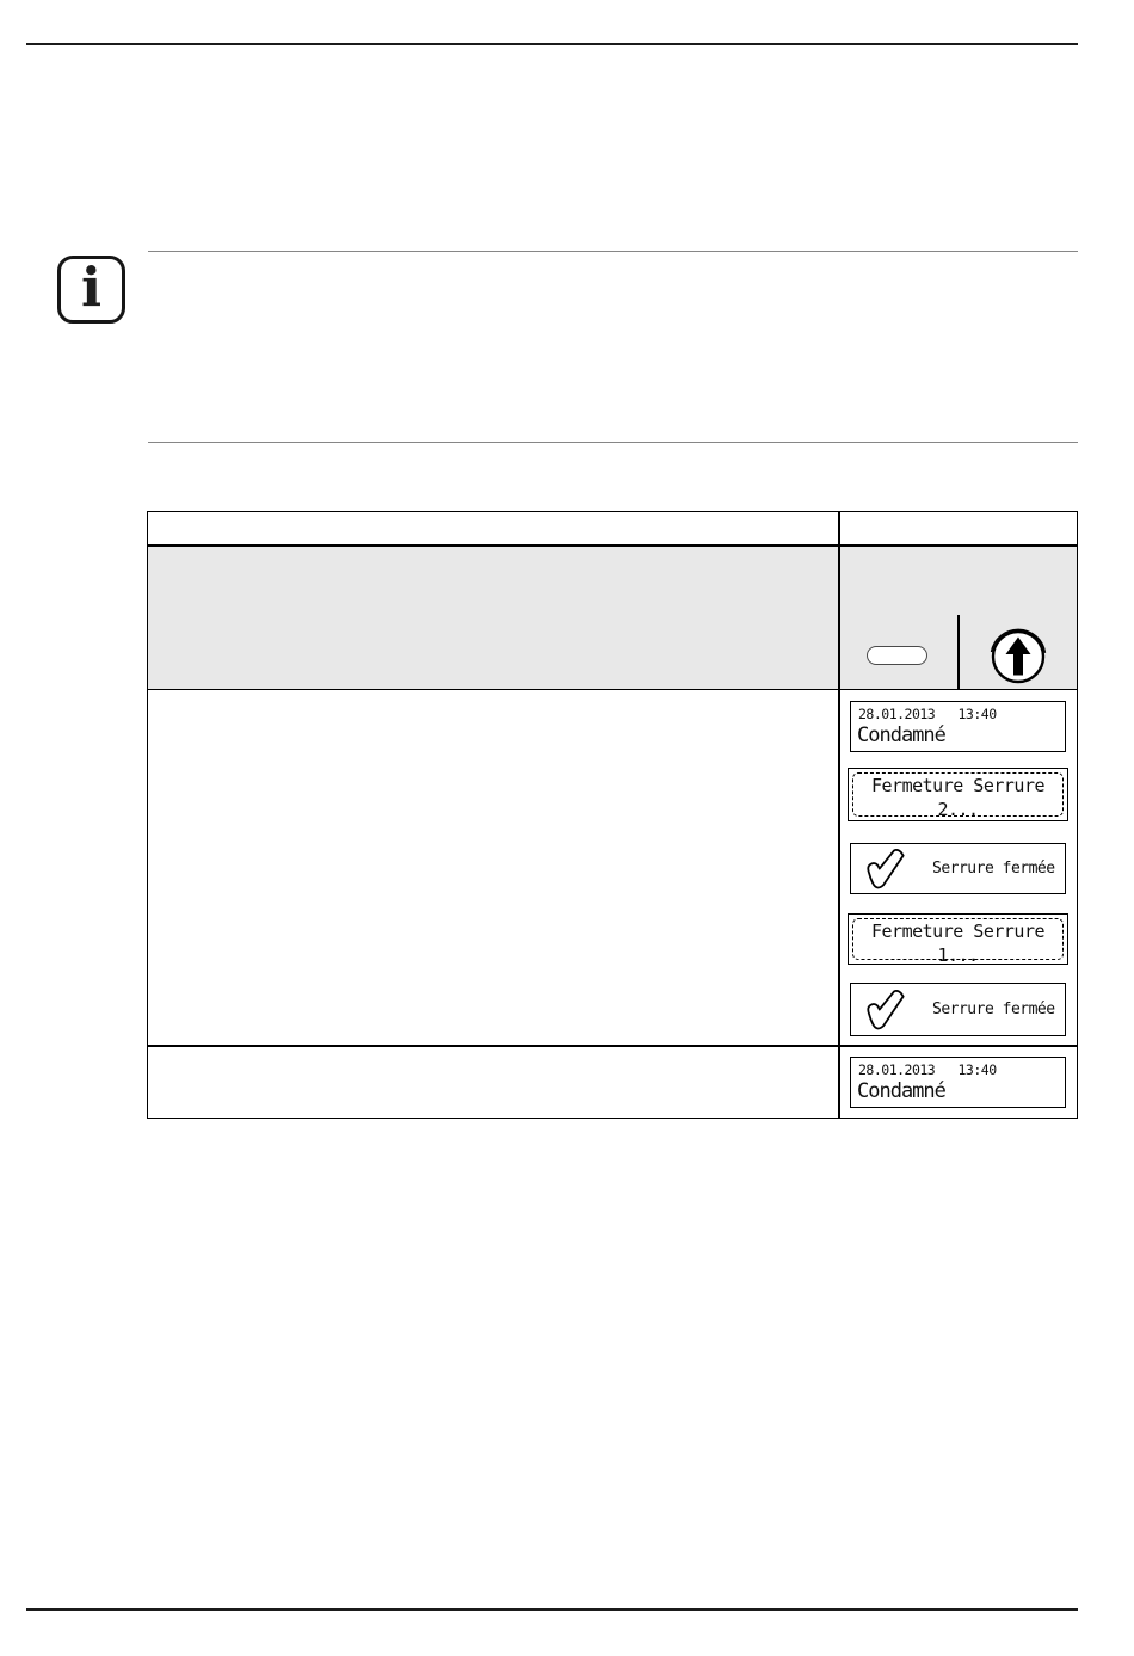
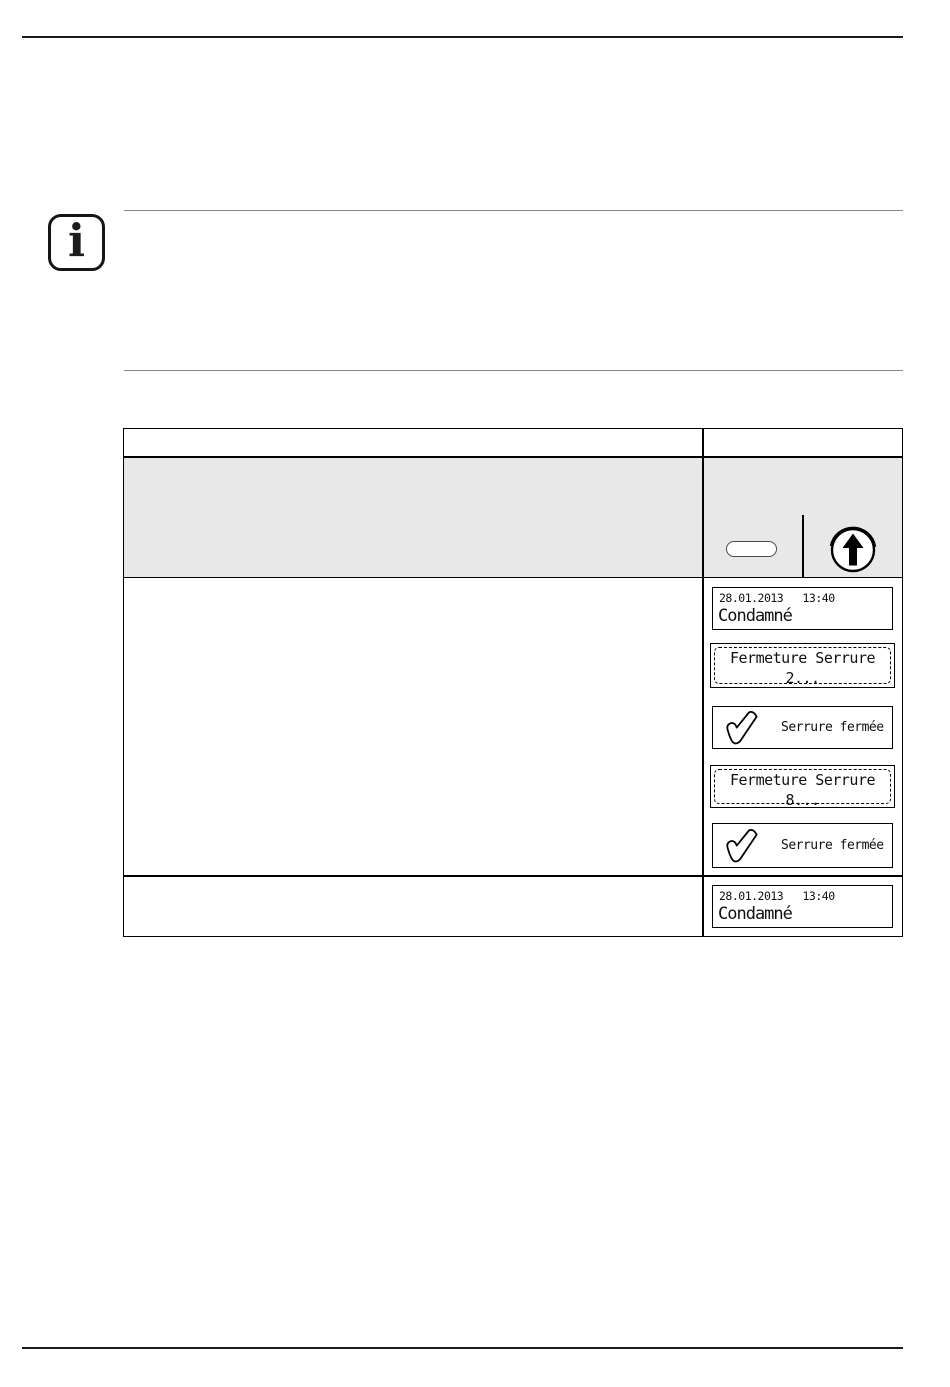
  i
  28.01.2013 13:40
  Condamné
  Fermeture Serrure
  2...
  Serrure fermée
  Fermeture Serrure
- 1...
+ 8...
  Serrure fermée
  28.01.2013 13:40
  Condamné
